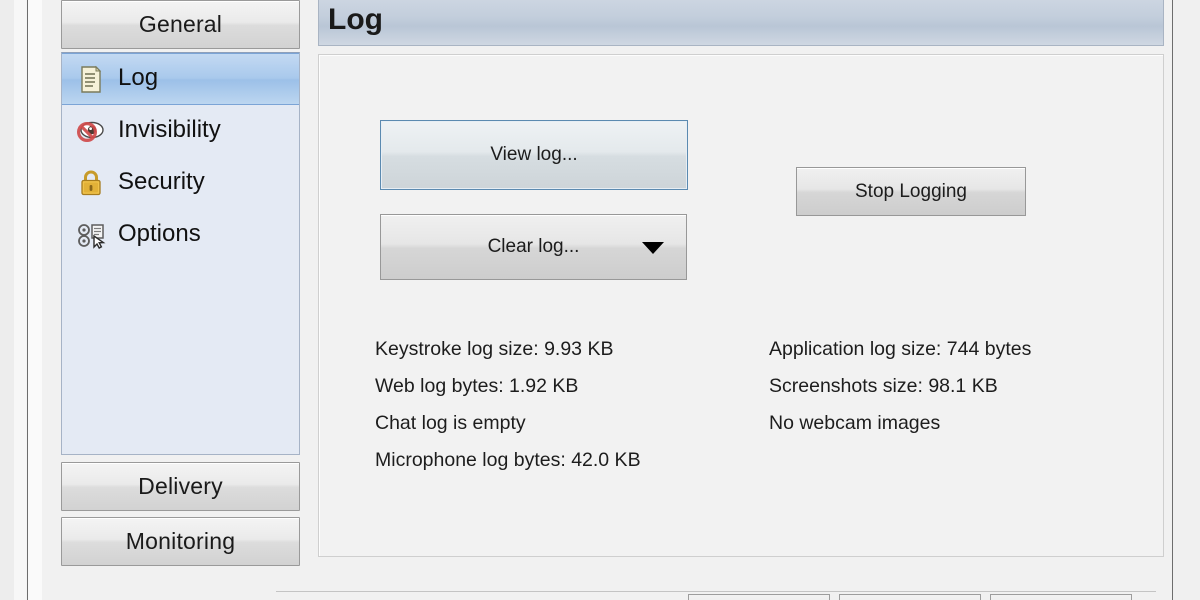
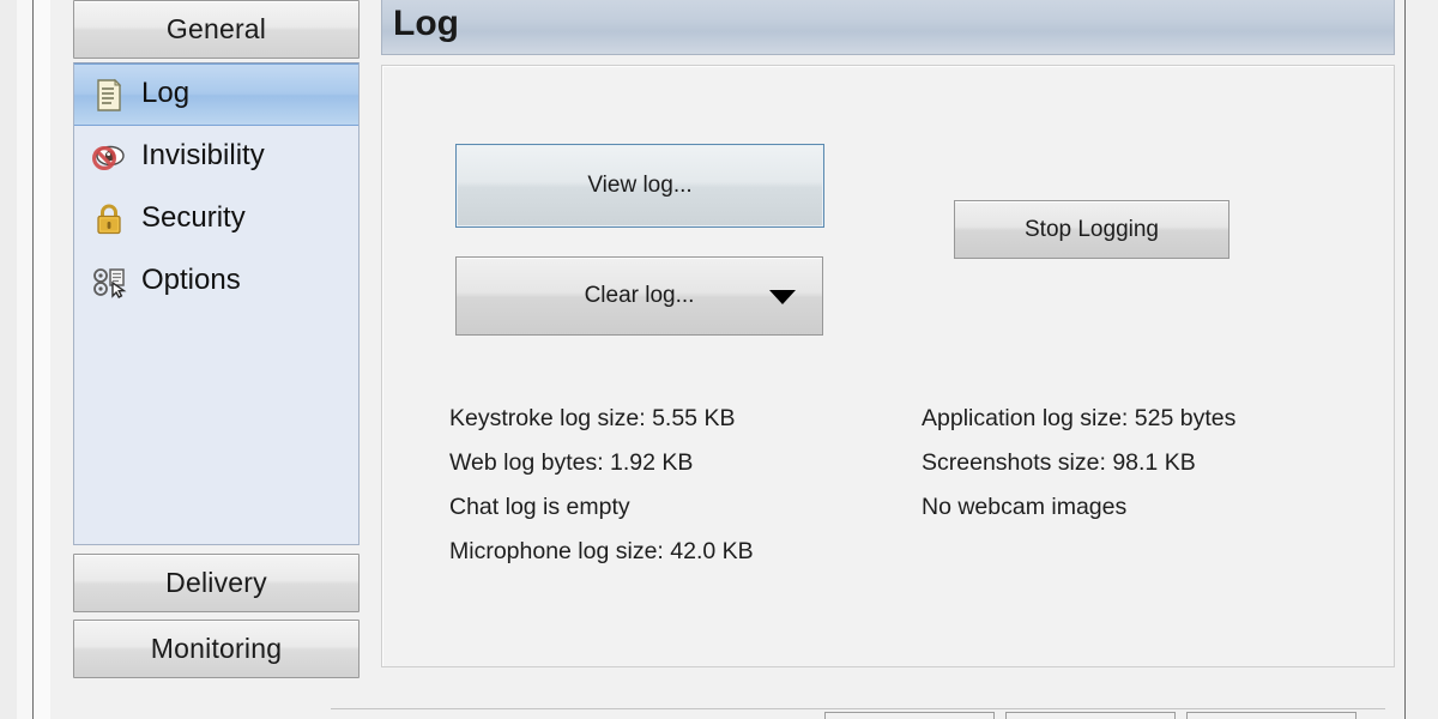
  General
  Log
  Invisibility
  Security
  Options
  Delivery
  Monitoring
  Log
  View log...
  Clear log...
  Stop Logging
- Keystroke log size: 9.93 KB
+ Keystroke log size: 5.55 KB
  Web log bytes: 1.92 KB
  Chat log is empty
- Microphone log bytes: 42.0 KB
+ Microphone log size: 42.0 KB
- Application log size: 744 bytes
+ Application log size: 525 bytes
  Screenshots size: 98.1 KB
  No webcam images
